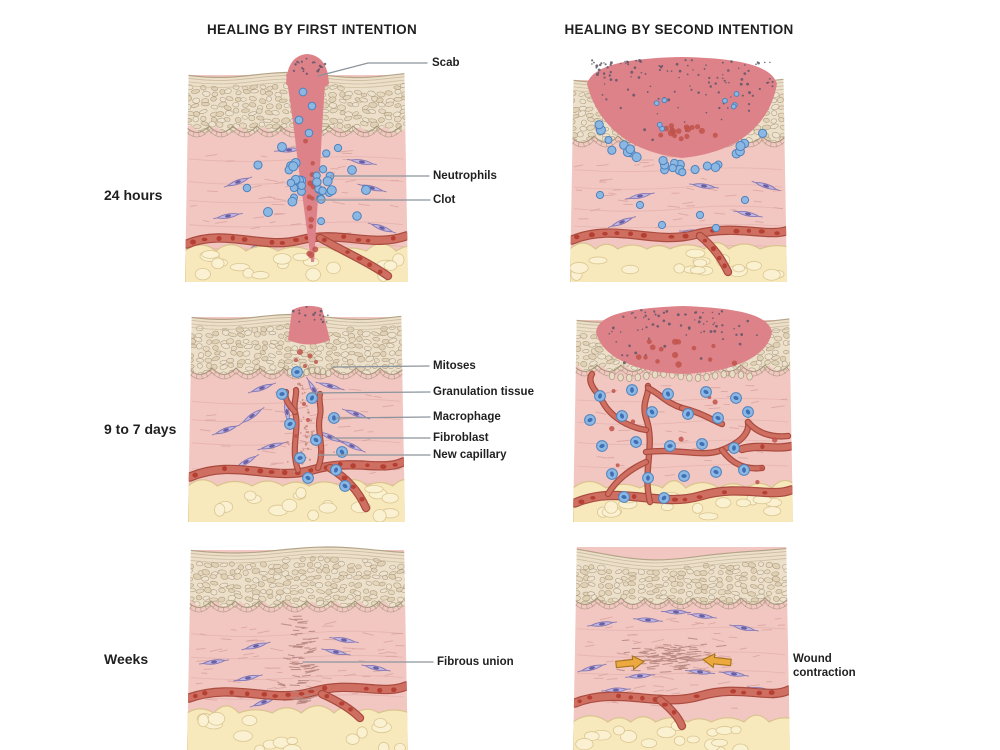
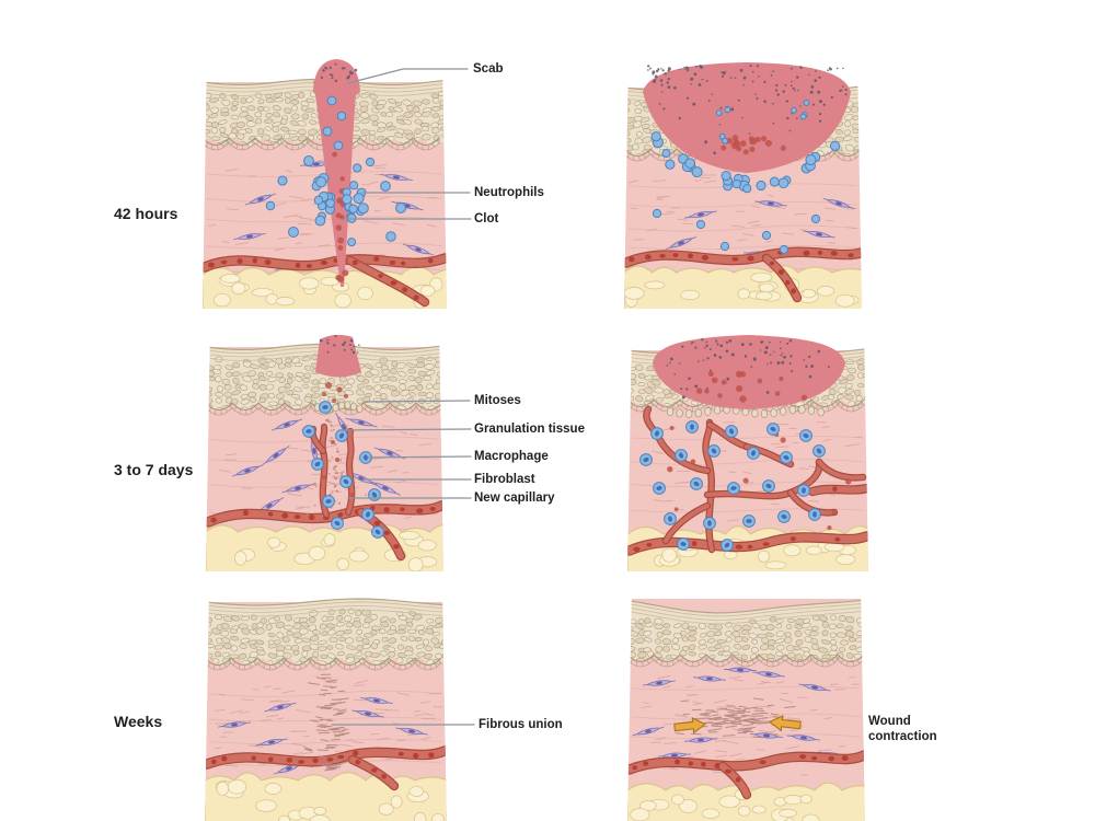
- HEALING BY FIRST INTENTION
- HEALING BY SECOND INTENTION
- 24 hours
+ 42 hours
- 9 to 7 days
+ 3 to 7 days
  Weeks
  Scab
  Neutrophils
  Clot
  Mitoses
  Granulation tissue
  Macrophage
  Fibroblast
  New capillary
  Fibrous union
  Wound contraction
